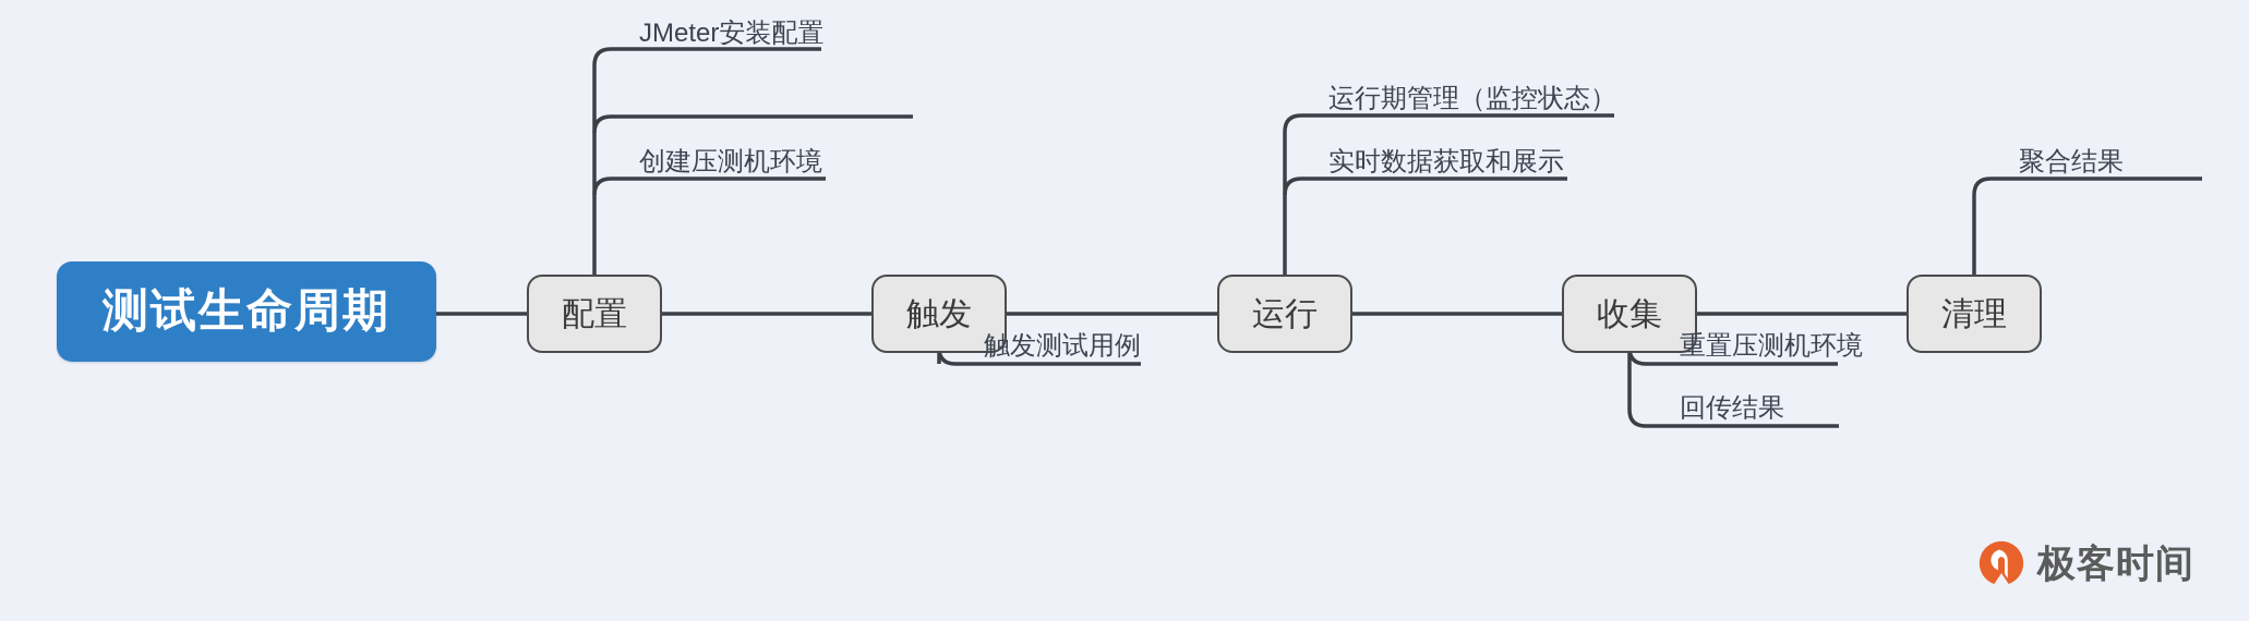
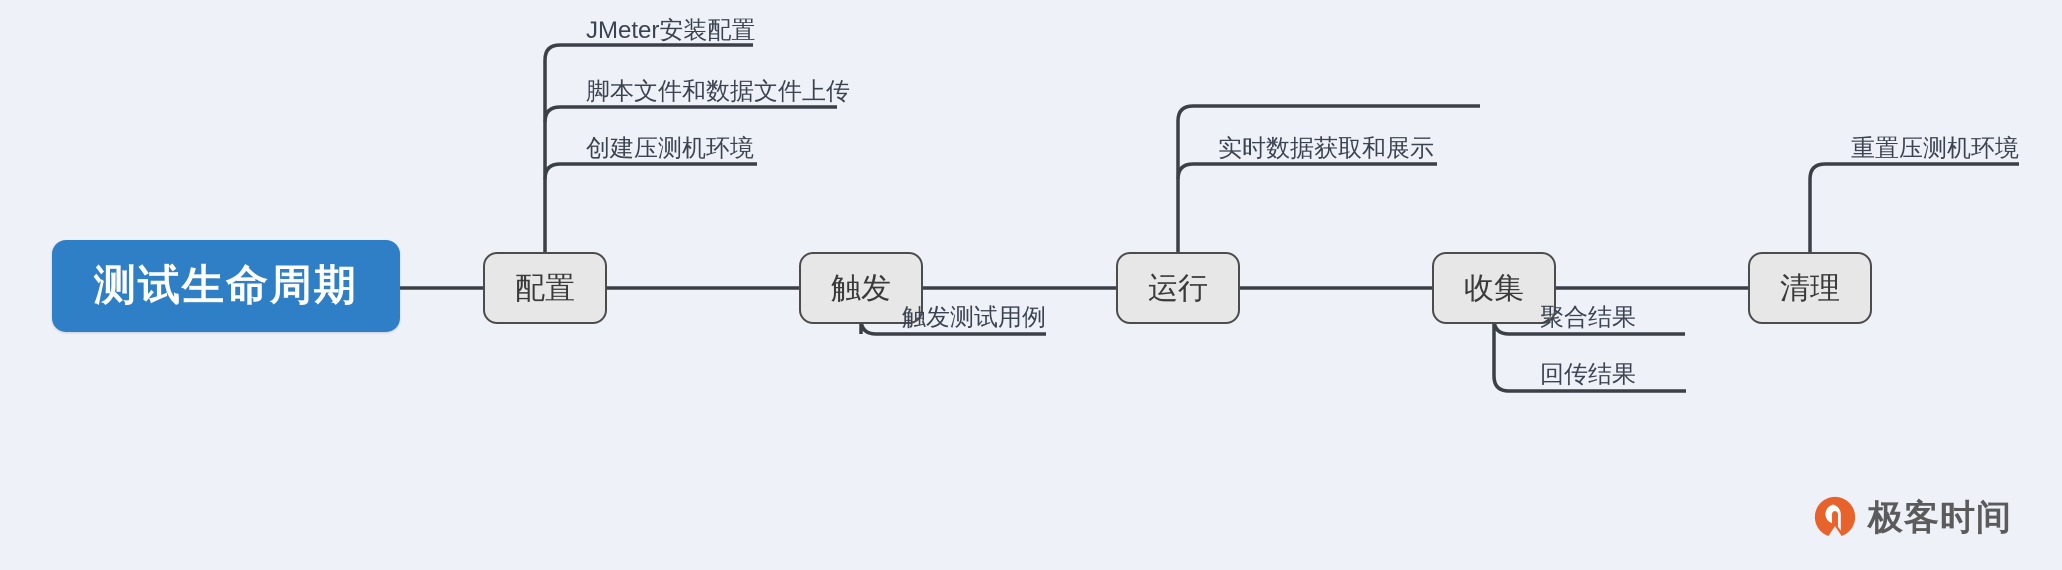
  测试生命周期
  配置
  触发
  运行
  收集
  清理
  JMeter安装配置
+ 脚本文件和数据文件上传
  创建压测机环境
  触发测试用例
- 运行期管理（监控状态）
  实时数据获取和展示
- 重置压测机环境
+ 聚合结果
  回传结果
- 聚合结果
+ 重置压测机环境
  极客时间
